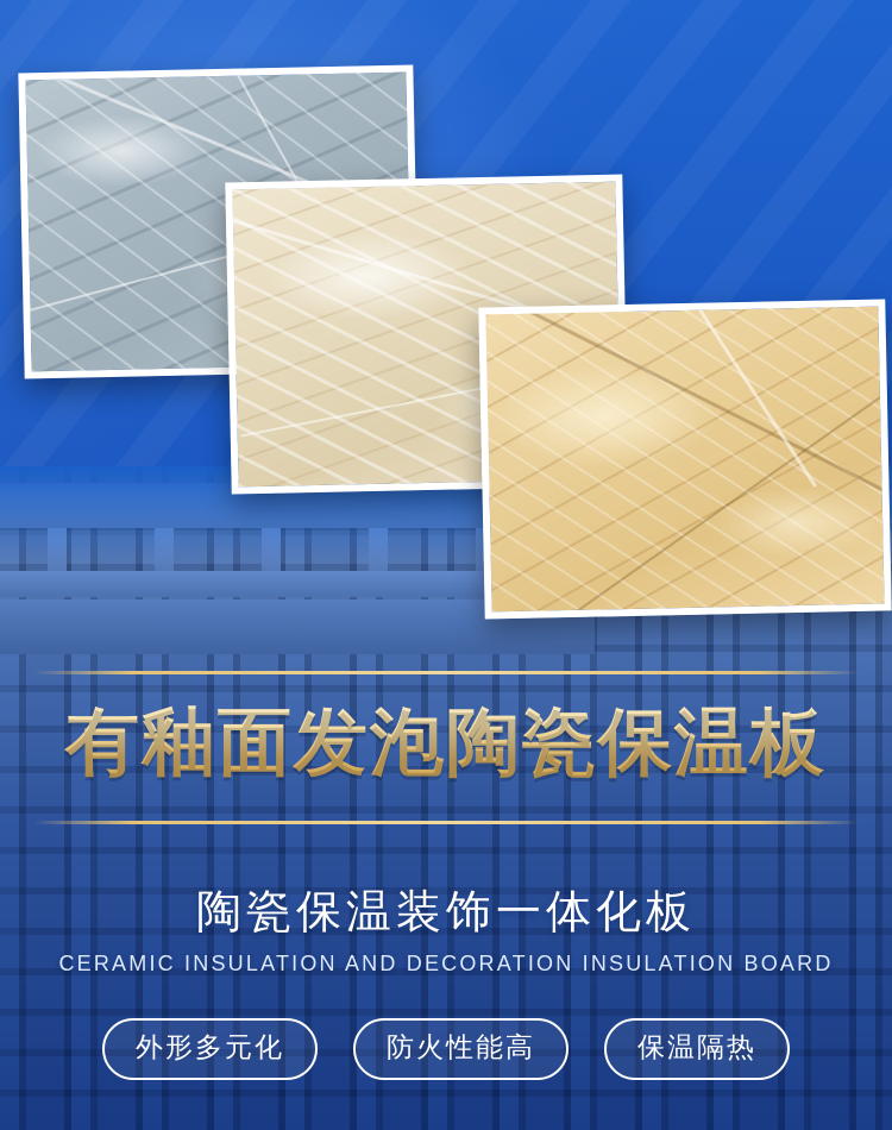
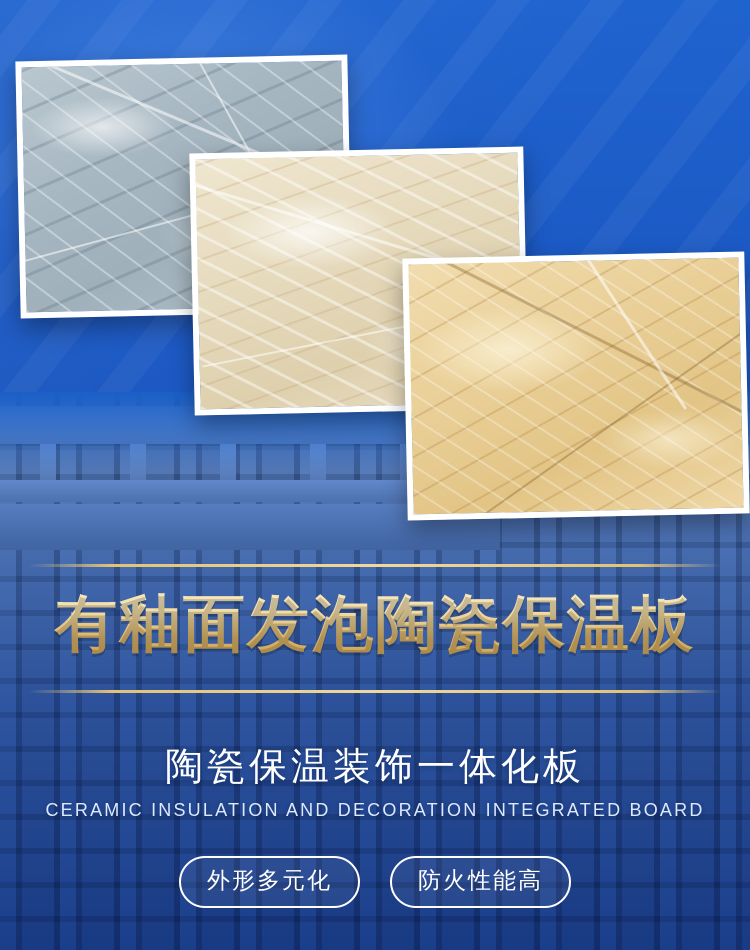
  有釉面发泡陶瓷保温板
  陶瓷保温装饰一体化板
- CERAMIC INSULATION AND DECORATION INSULATION BOARD
+ CERAMIC INSULATION AND DECORATION INTEGRATED BOARD
  外形多元化
  防火性能高
- 保温隔热
